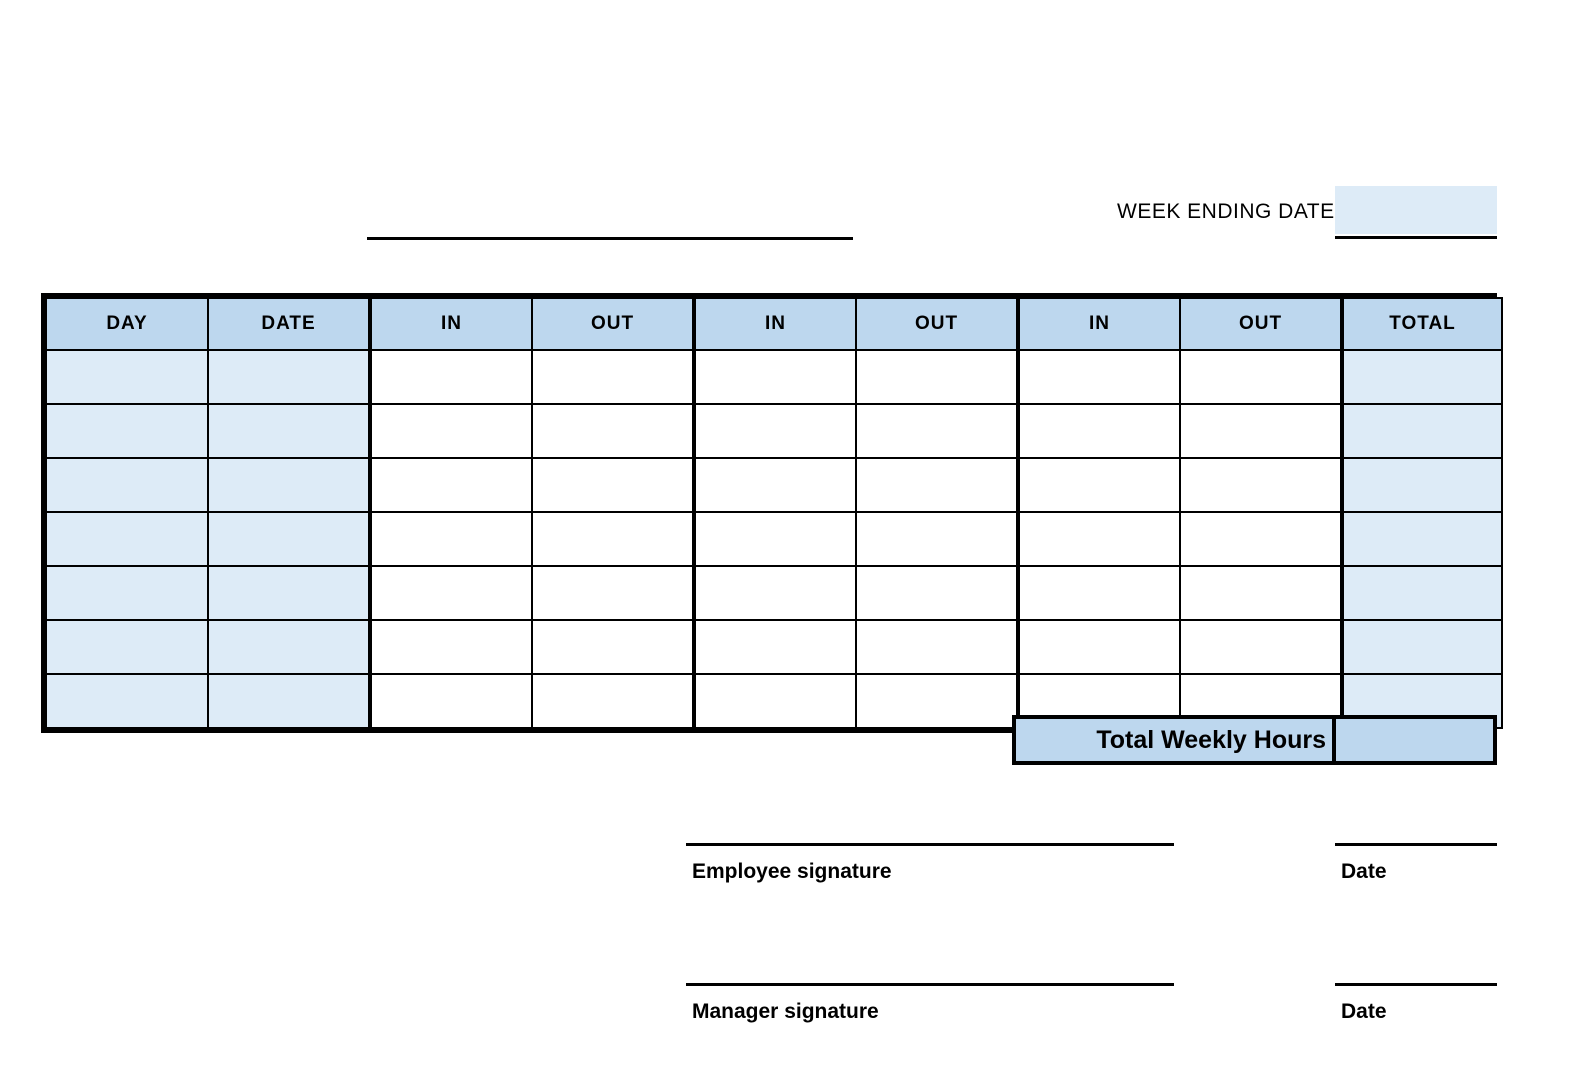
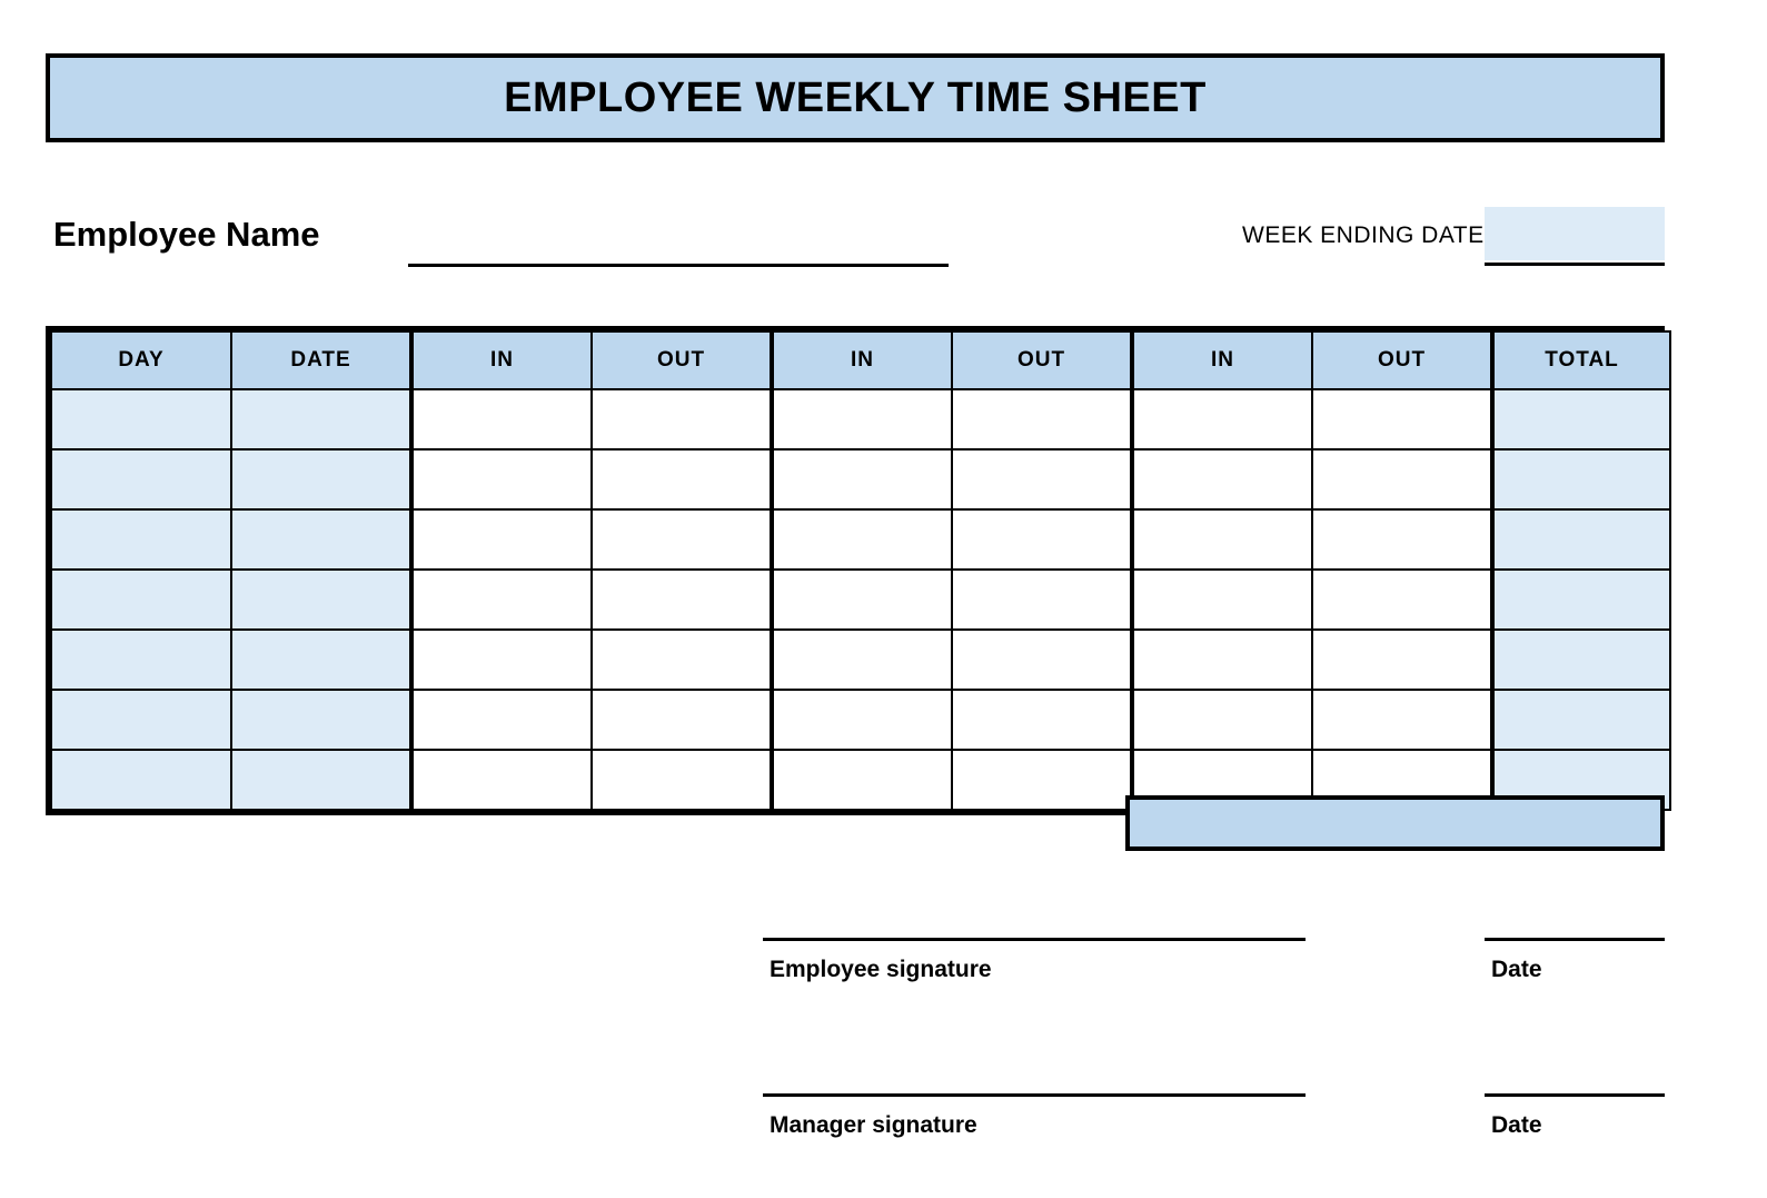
+ EMPLOYEE WEEKLY TIME SHEET
+ Employee Name
  WEEK ENDING DATE
  DAY	DATE	IN	OUT	IN	OUT	IN	OUT	TOTAL
- Total Weekly Hours
  Employee signature
  Date
  Manager signature
  Date
